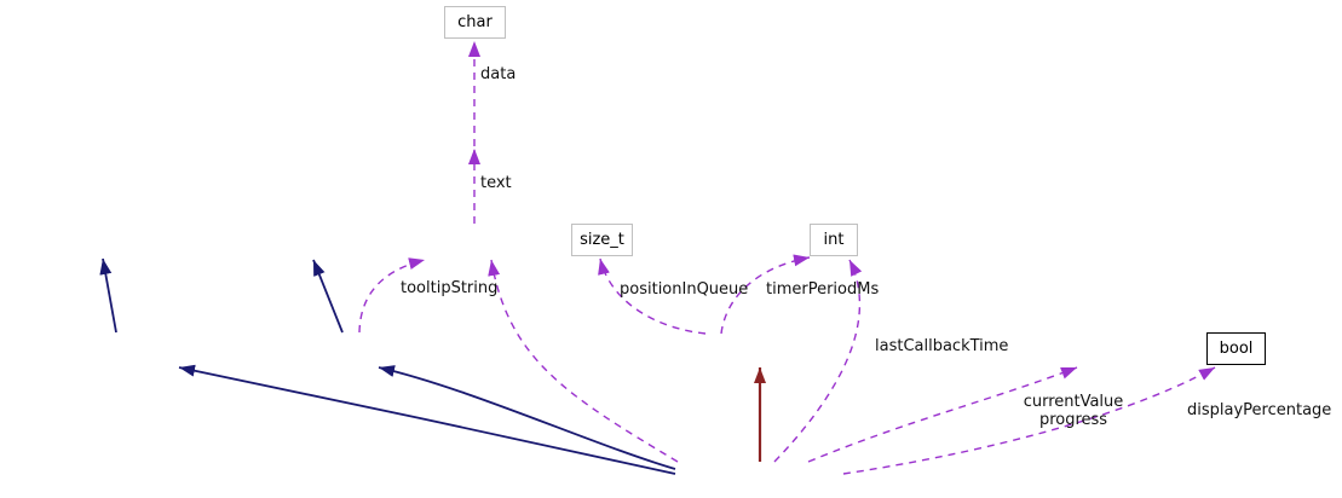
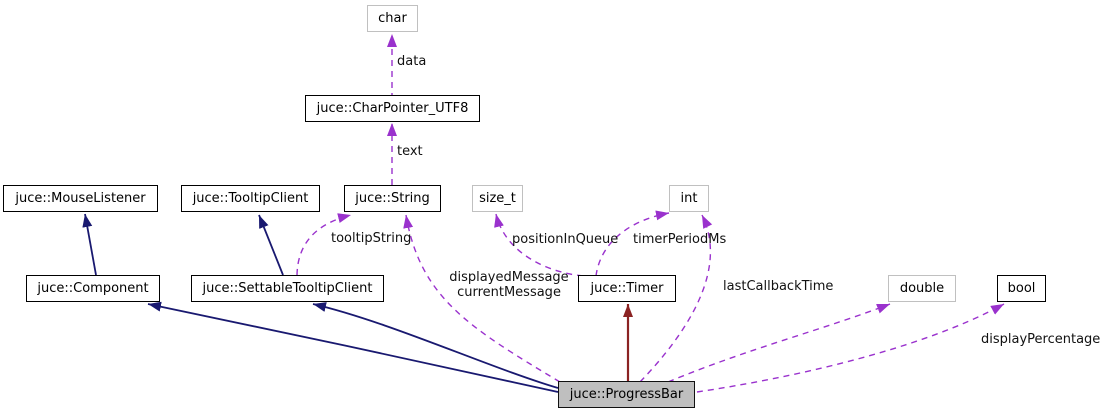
  char
+ juce::CharPointer_UTF8
+ juce::MouseListener
+ juce::TooltipClient
+ juce::String
  size_t
  int
+ juce::Component
+ juce::SettableTooltipClient
+ juce::Timer
+ double
  bool
+ juce::ProgressBar
  data
  text
  tooltipString
  positionInQueue
  timerPeriodMs
+ displayedMessage
+ currentMessage
  lastCallbackTime
- currentValue
- progress
  displayPercentage
